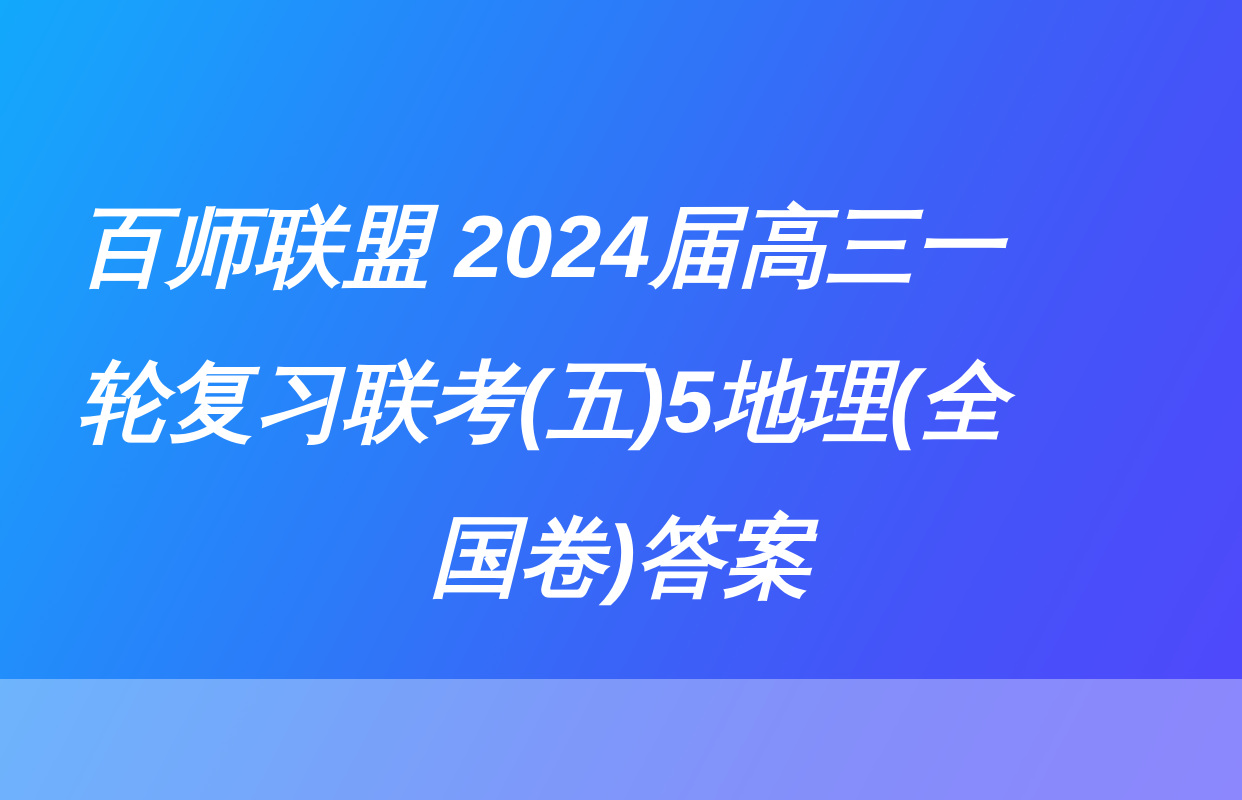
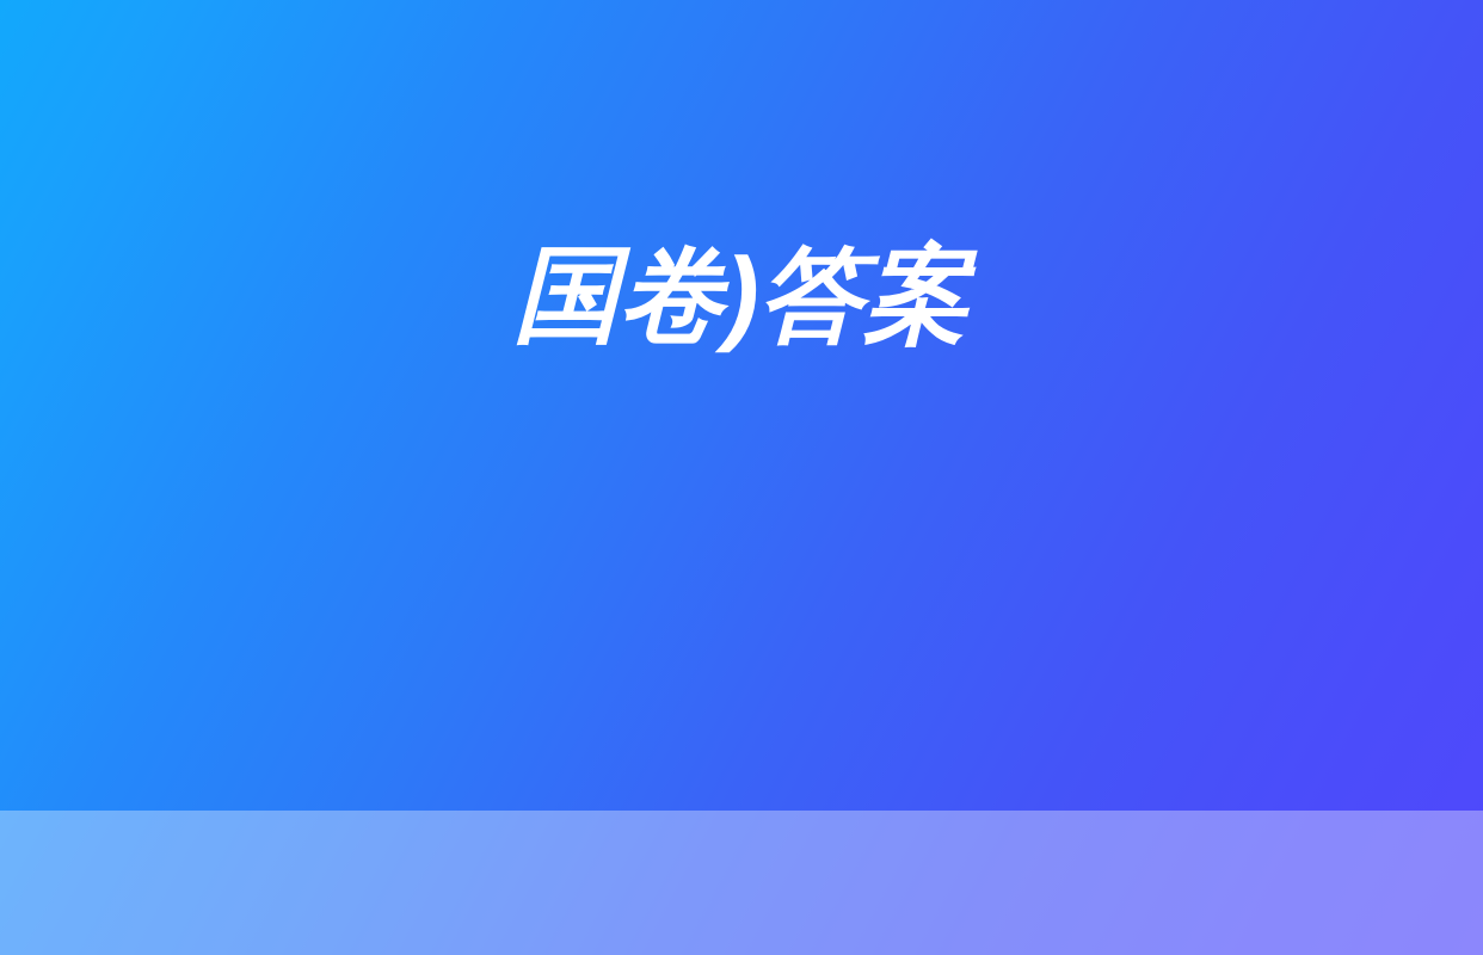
- 百师联盟 2024届高三一
- 轮复习联考(五)5地理(全
  国卷)答案
